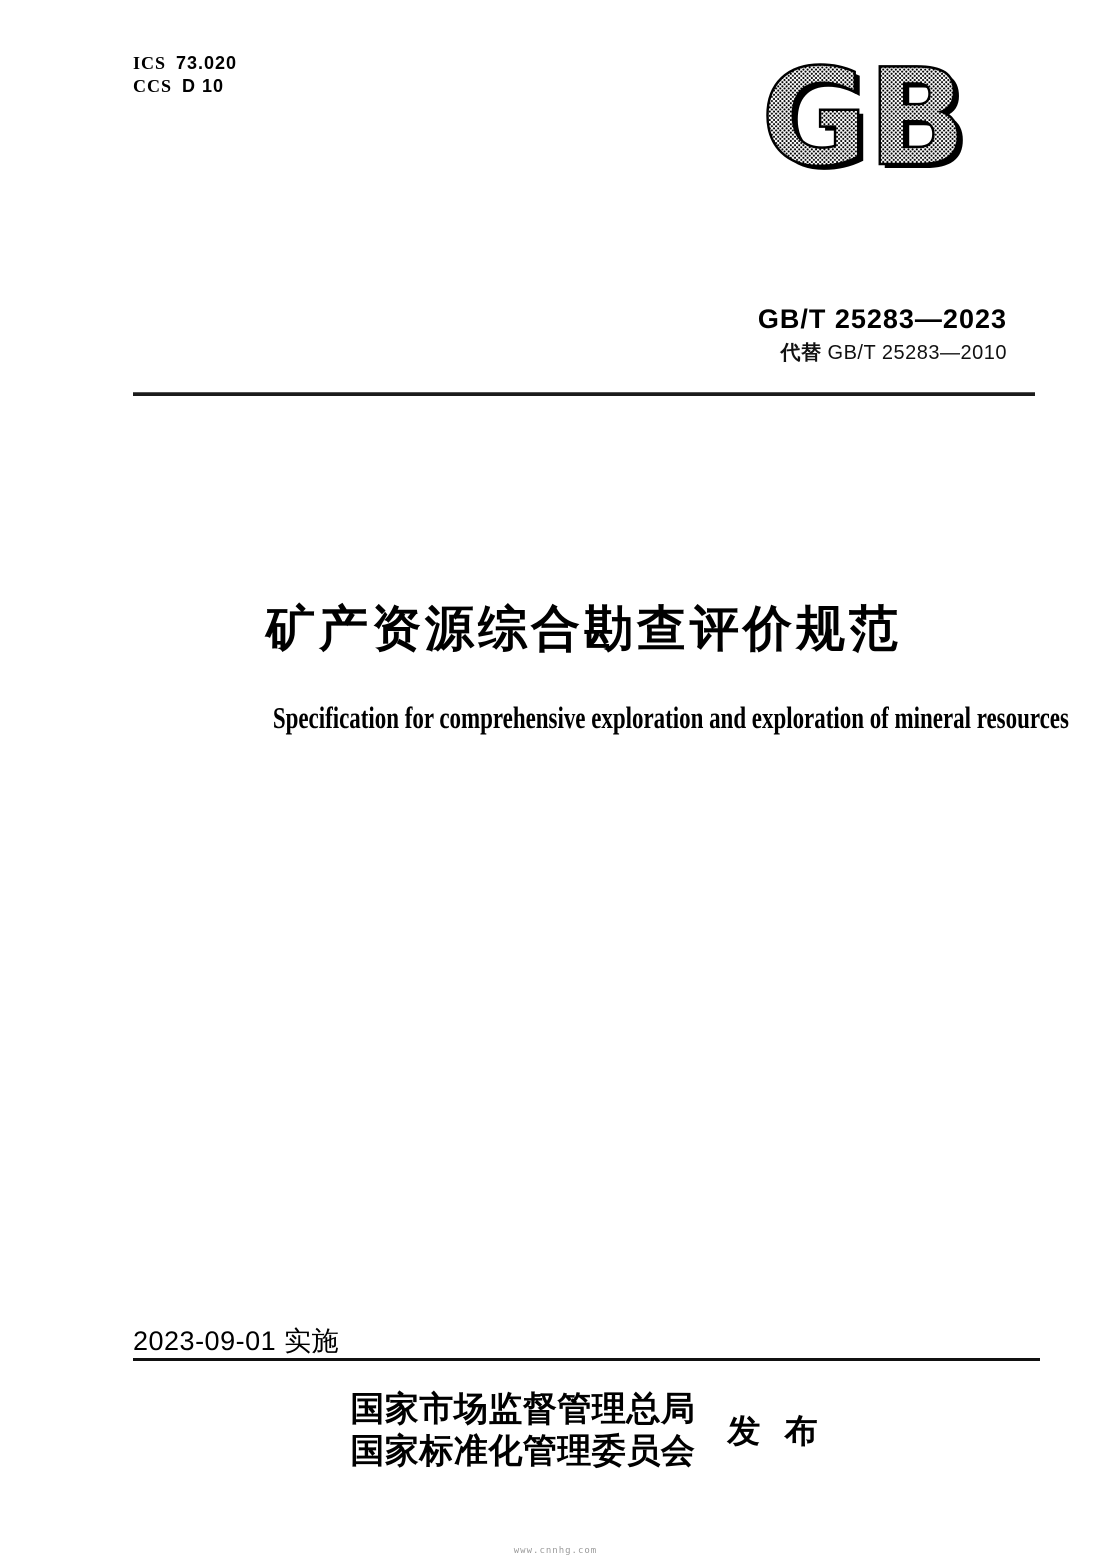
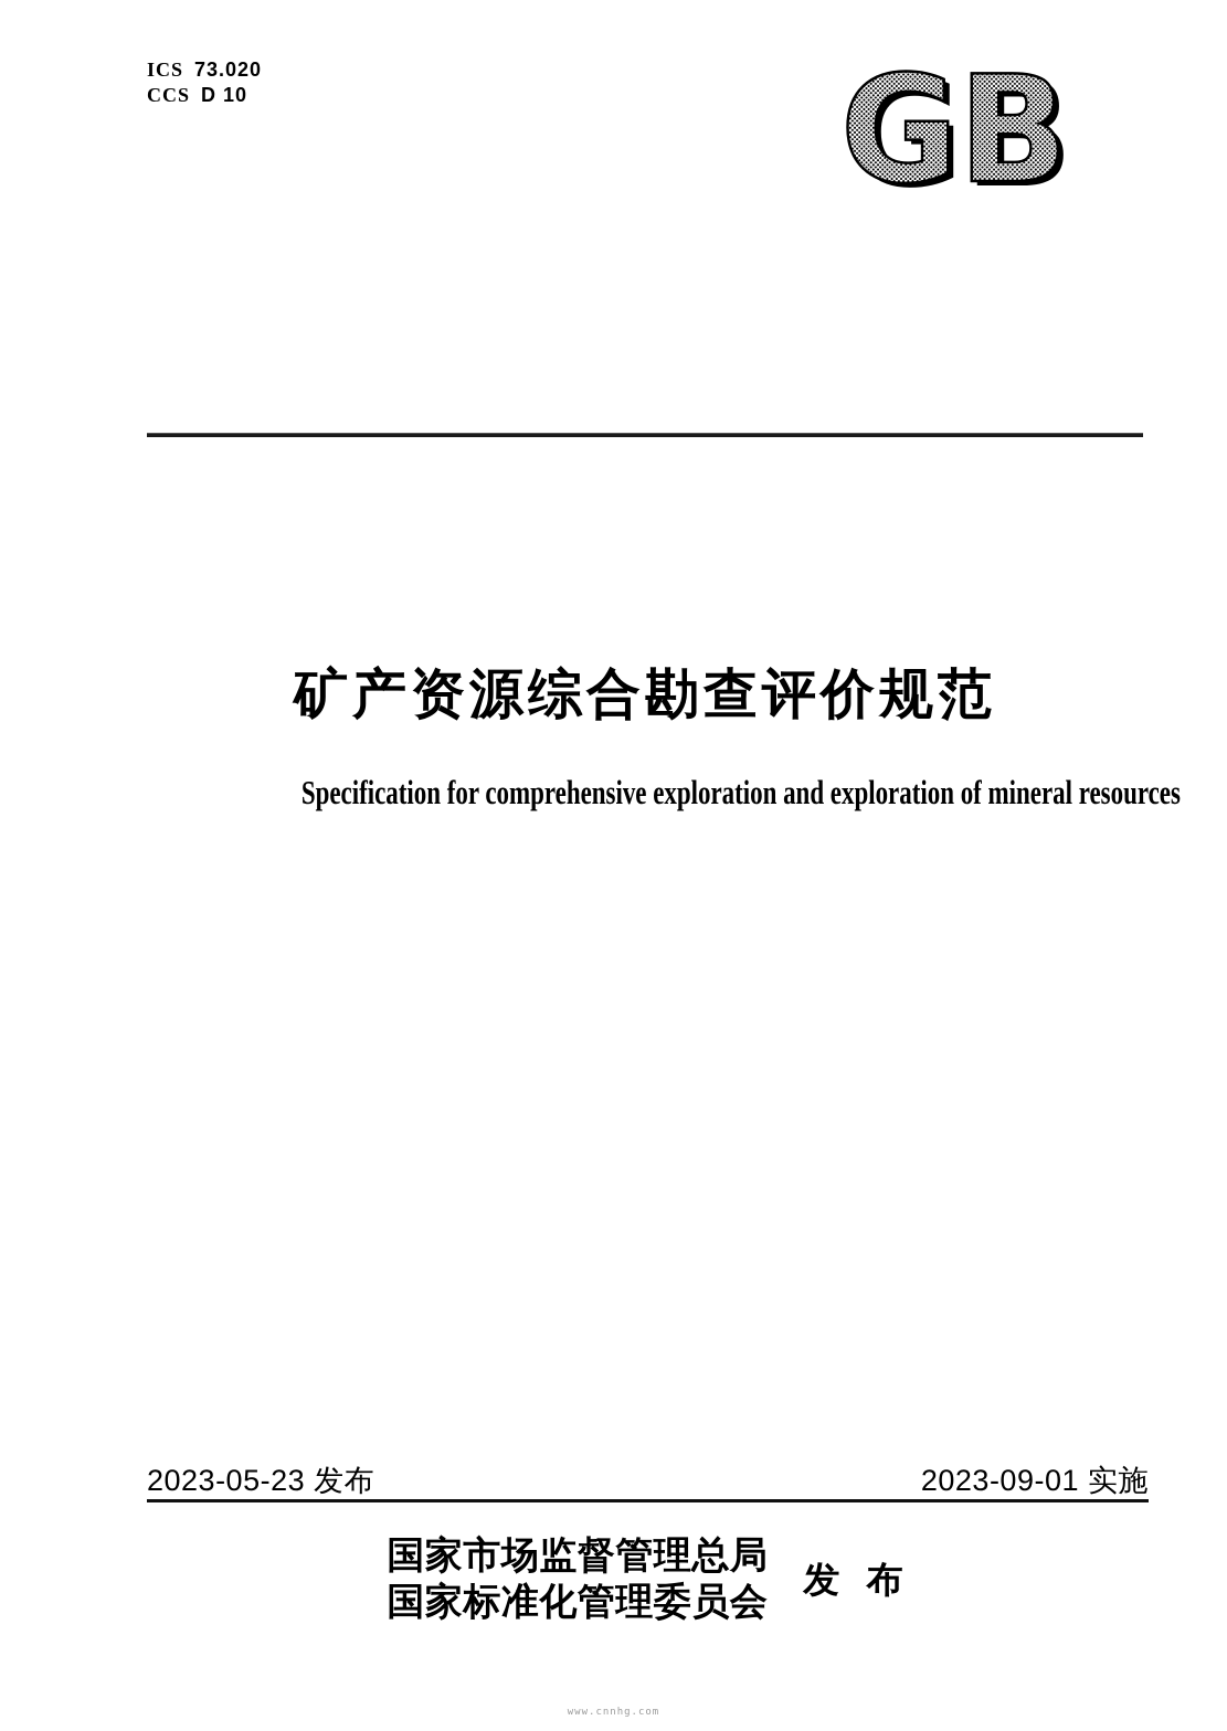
  ICS 73.020
  CCS D 10
  GB
- GB/T 25283—2023
- 代替 GB/T 25283—2010
  矿产资源综合勘查评价规范
  Specification for comprehensive exploration and exploration of mineral resources
+ 2023-05-23 发布
  2023-09-01 实施
  国家市场监督管理总局
  国家标准化管理委员会
  发 布
  www.cnnhg.com
